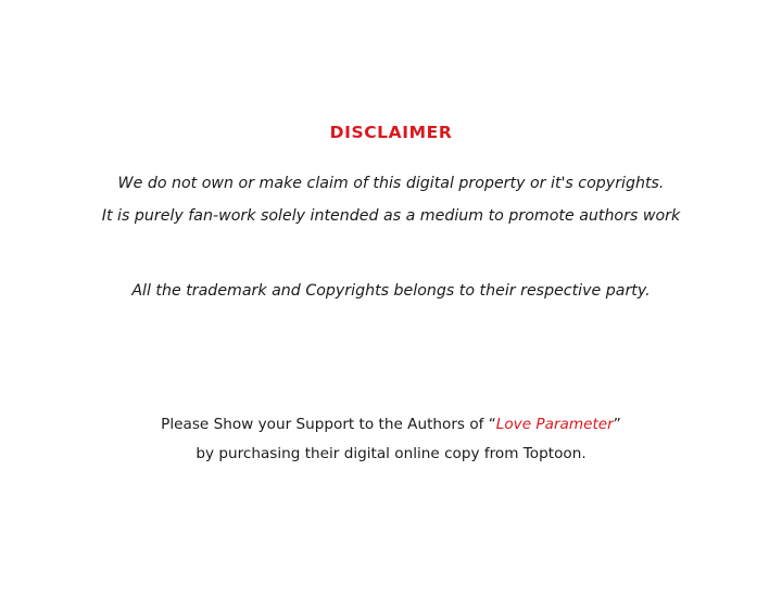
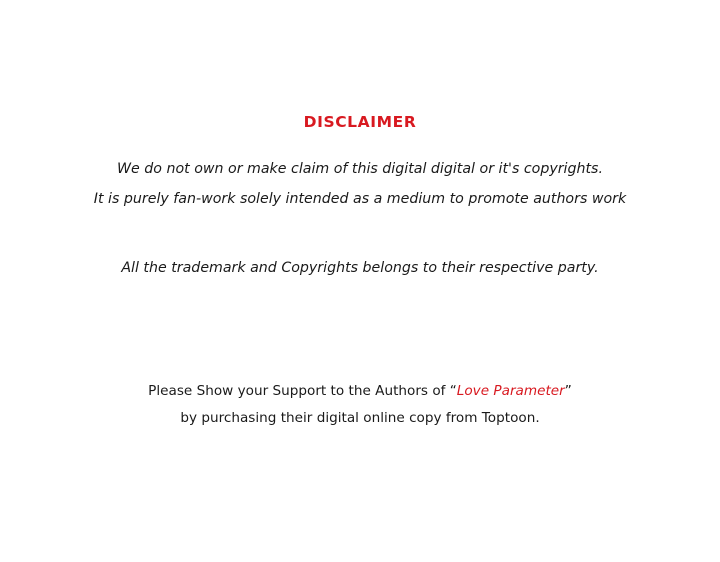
  DISCLAIMER
- We do not own or make claim of this digital property or it's copyrights.
+ We do not own or make claim of this digital digital or it's copyrights.
  It is purely fan-work solely intended as a medium to promote authors work
  All the trademark and Copyrights belongs to their respective party.
  Please Show your Support to the Authors of “Love Parameter”
  by purchasing their digital online copy from Toptoon.
